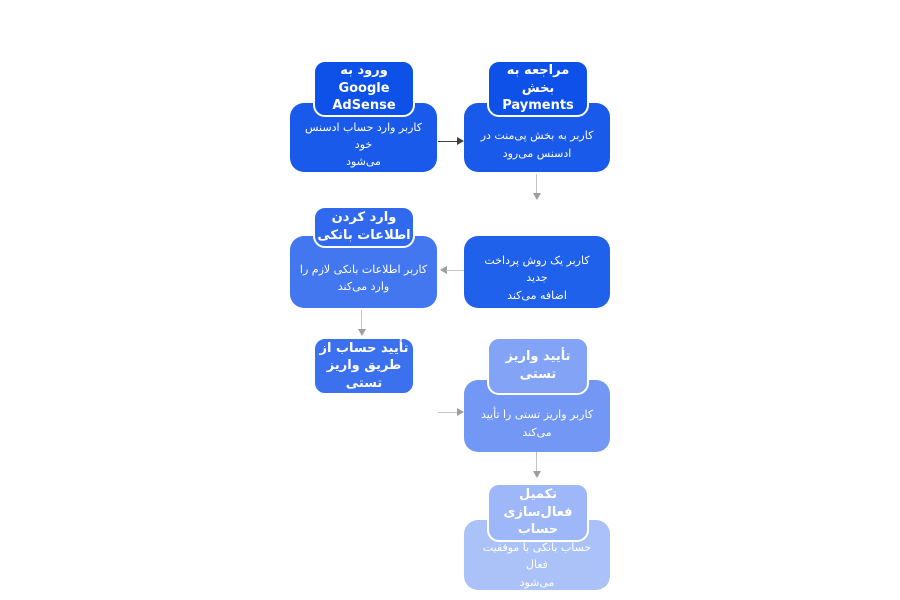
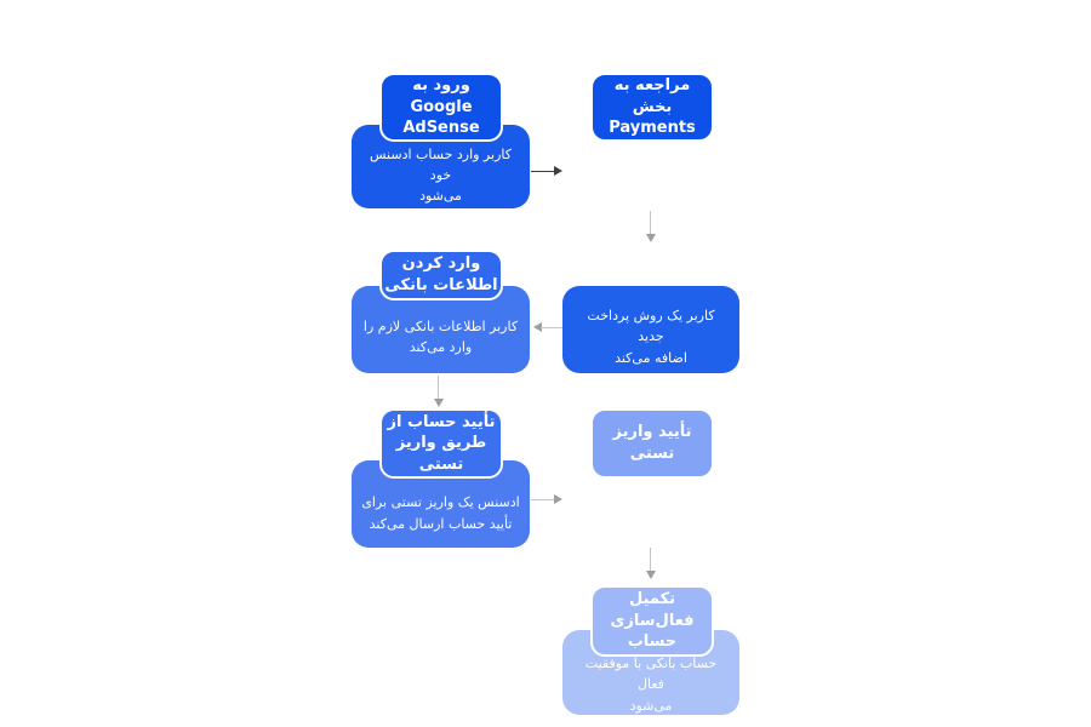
  کاربر وارد حساب ادسنس خود
  می‌شود
  ورود به
  Google
  AdSense
- کاربر به بخش پی‌منت در
- ادسنس می‌رود
  مراجعه به
  بخش
  Payments
  کاربر یک روش پرداخت جدید
  اضافه می‌کند
  کاربر اطلاعات بانکی لازم را
  وارد می‌کند
  وارد کردن
  اطلاعات بانکی
+ ادسنس یک واریز تستی برای
+ تأیید حساب ارسال می‌کند
  تأیید حساب از
  طریق واریز
  تستی
- کاربر واریز تستی را تأیید
- می‌کند
  تأیید واریز
  تستی
  حساب بانکی با موفقیت فعال
  می‌شود
  تکمیل
  فعال‌سازی
  حساب
